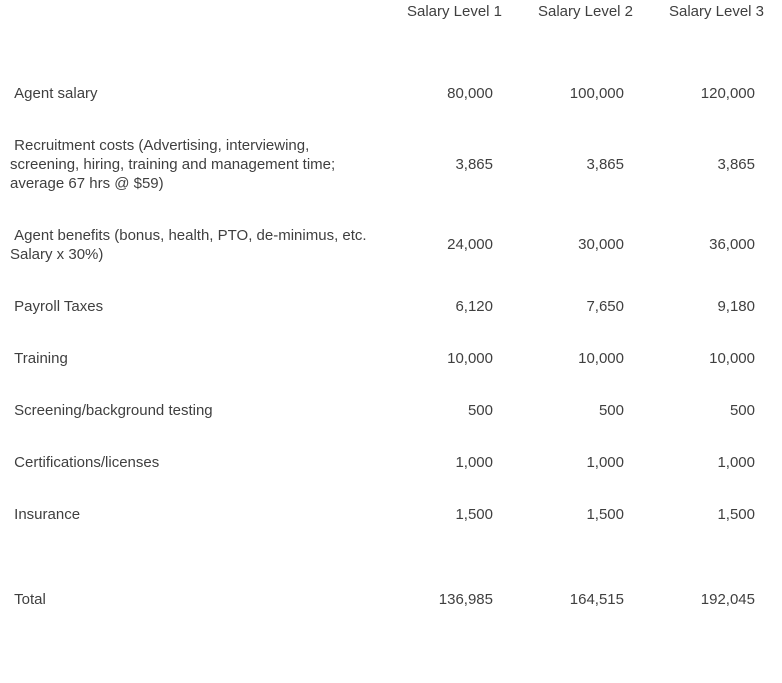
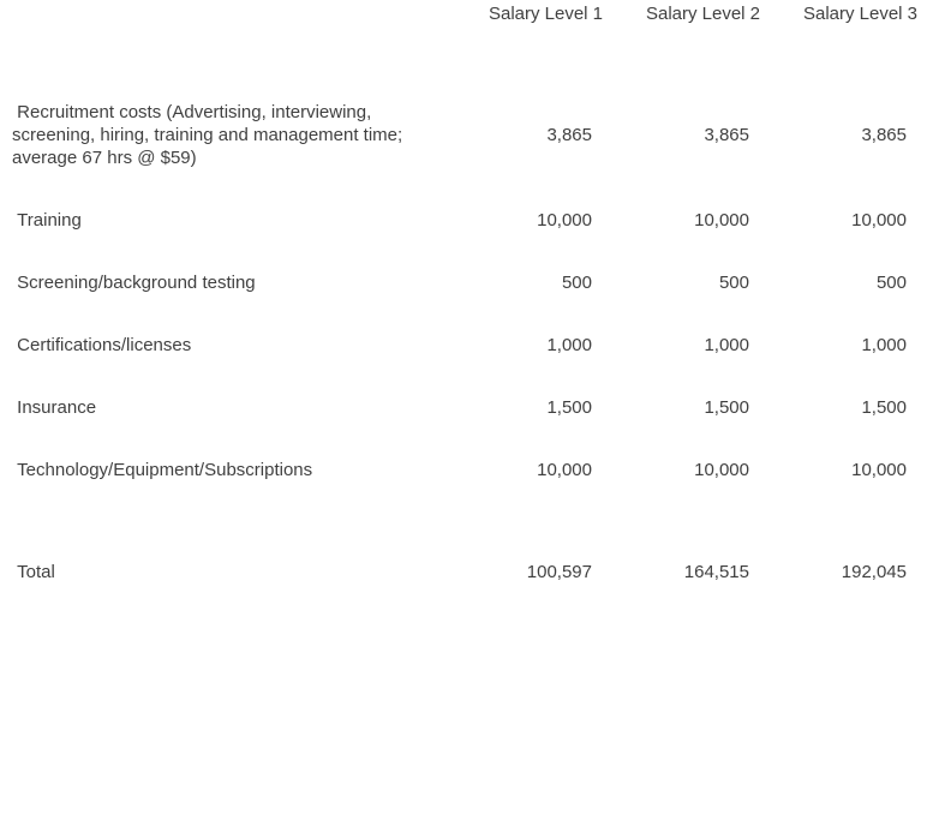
  	Salary Level 1	Salary Level 2	Salary Level 3
- Agent salary	80,000	100,000	120,000
  Recruitment costs (Advertising, interviewing, screening, hiring, training and management time; average 67 hrs @ $59)	3,865	3,865	3,865
- Agent benefits (bonus, health, PTO, de-minimus, etc. Salary x 30%)	24,000	30,000	36,000
- Payroll Taxes	6,120	7,650	9,180
  Training	10,000	10,000	10,000
  Screening/background testing	500	500	500
  Certifications/licenses	1,000	1,000	1,000
  Insurance	1,500	1,500	1,500
+ Technology/Equipment/Subscriptions	10,000	10,000	10,000
- Total	136,985	164,515	192,045
+ Total	100,597	164,515	192,045
